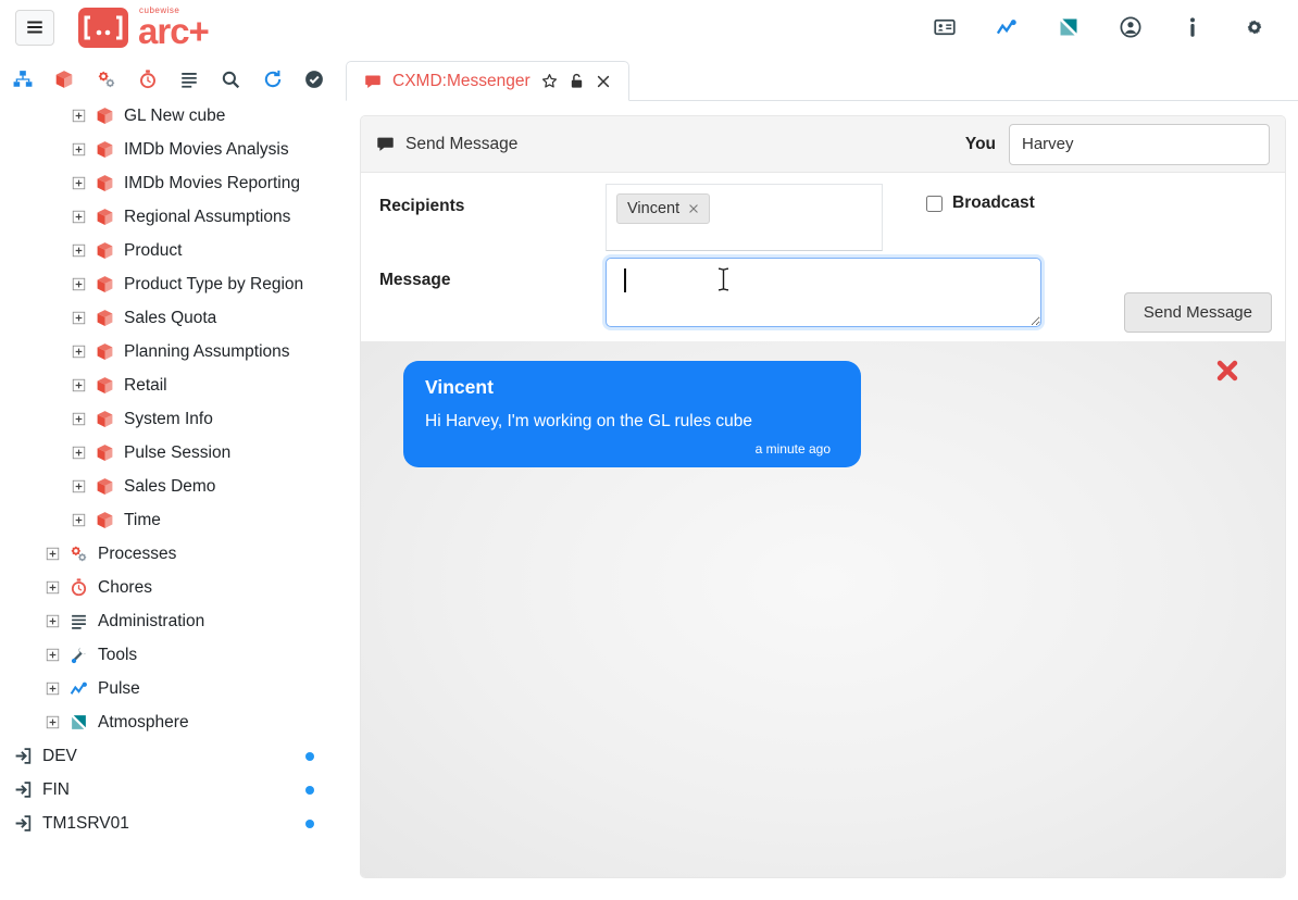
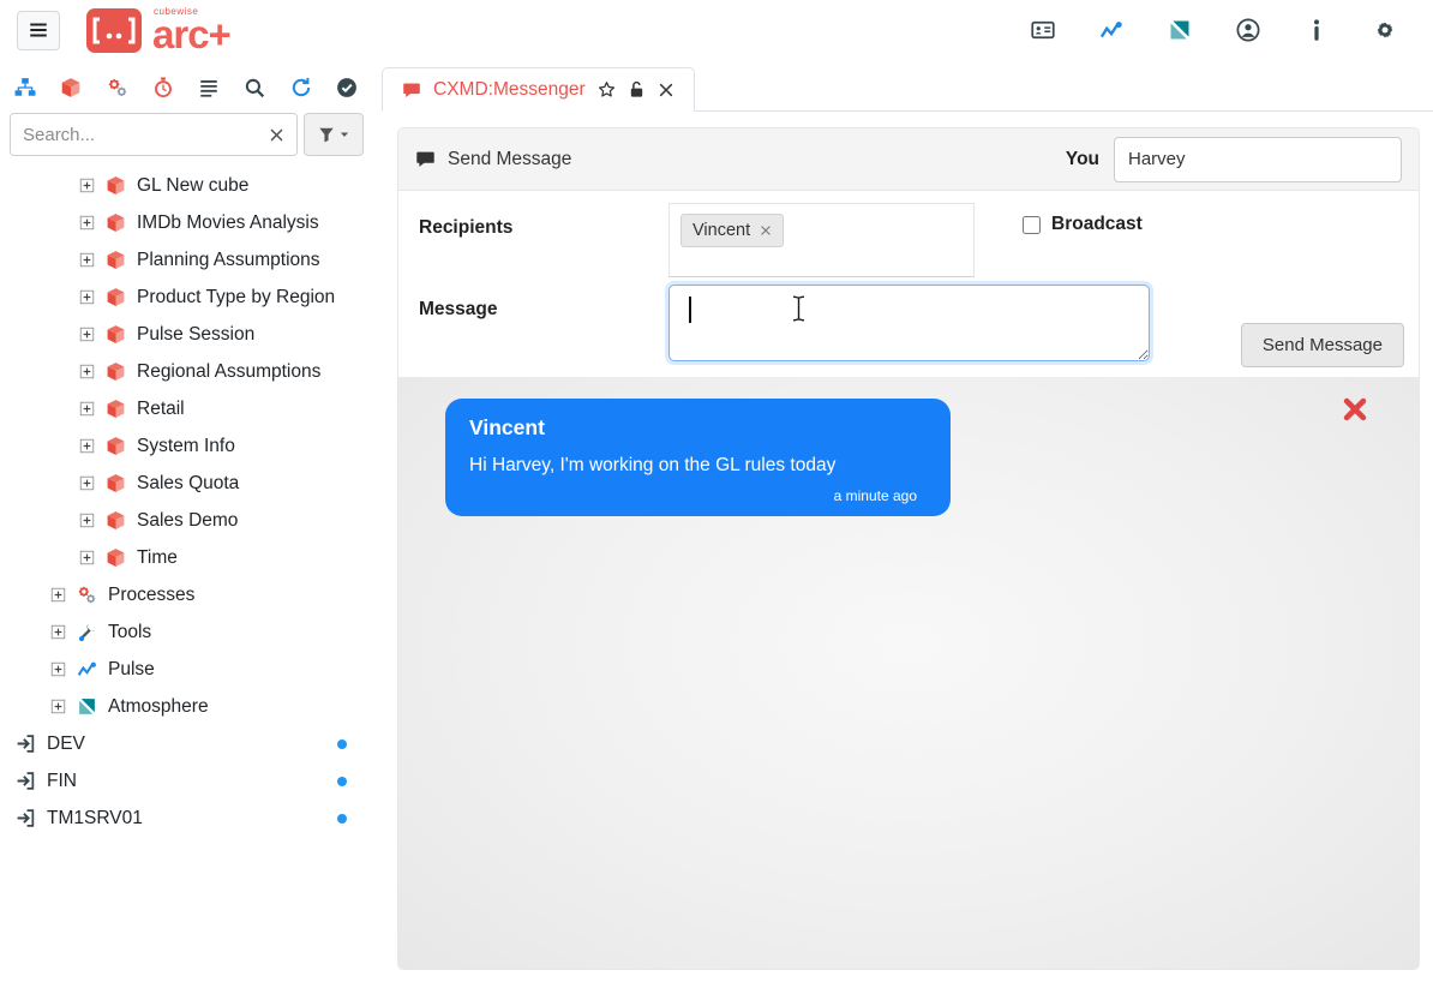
  arc+
  cubewise
+ Search...
  GL New cube
  IMDb Movies Analysis
- IMDb Movies Reporting
- Regional Assumptions
+ Planning Assumptions
- Product
  Product Type by Region
- Sales Quota
+ Pulse Session
- Planning Assumptions
+ Regional Assumptions
  Retail
  System Info
- Pulse Session
+ Sales Quota
  Sales Demo
  Time
  Processes
- Chores
- Administration
  Tools
  Pulse
  Atmosphere
  DEV
  FIN
  TM1SRV01
  CXMD:Messenger
  Send Message
  You
  Harvey
  Recipients
  Vincent
  Broadcast
  Message
  Send Message
  Vincent
- Hi Harvey, I'm working on the GL rules cube
+ Hi Harvey, I'm working on the GL rules today
  a minute ago
